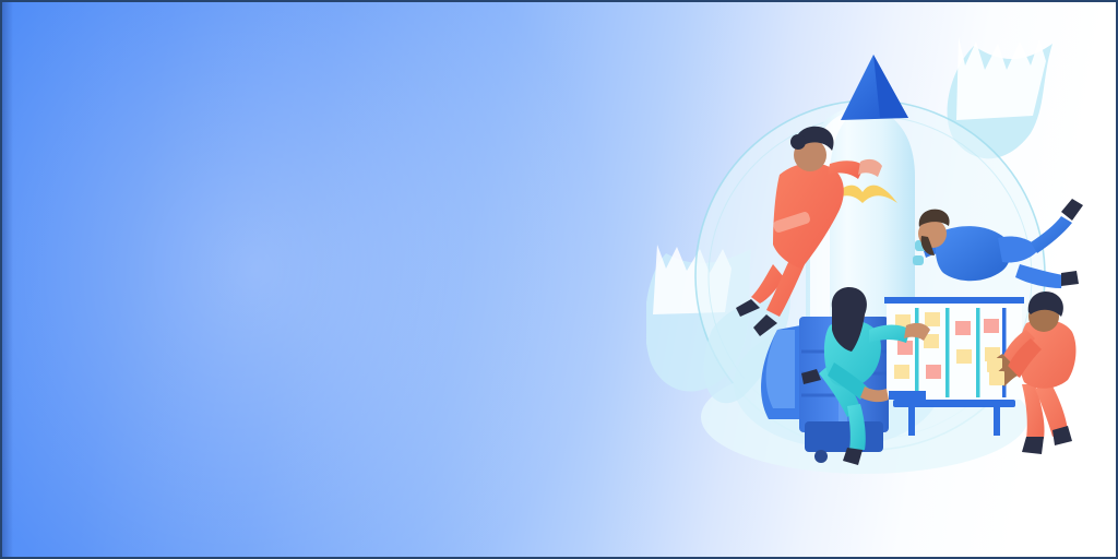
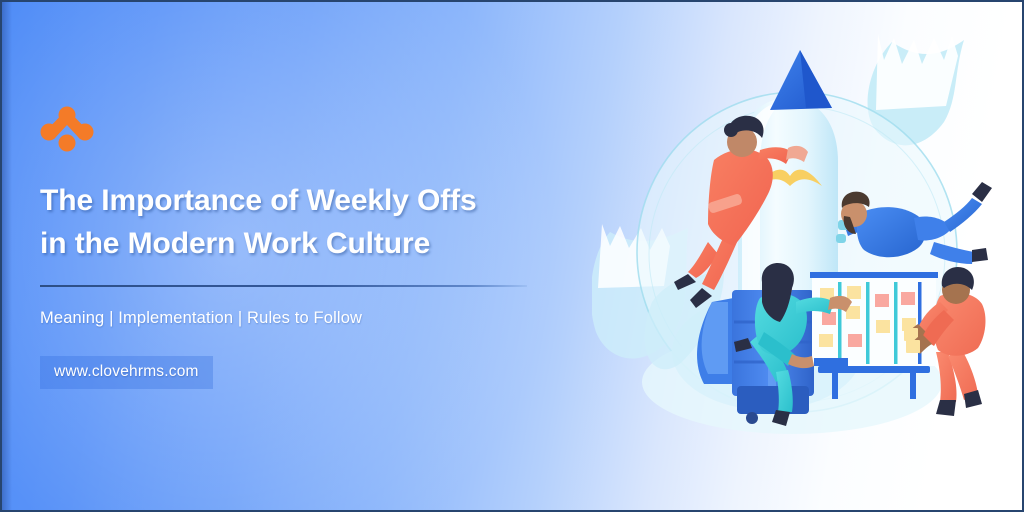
+ The Importance of Weekly Offs
+ in the Modern Work Culture
+ Meaning | Implementation | Rules to Follow
+ www.clovehrms.com
